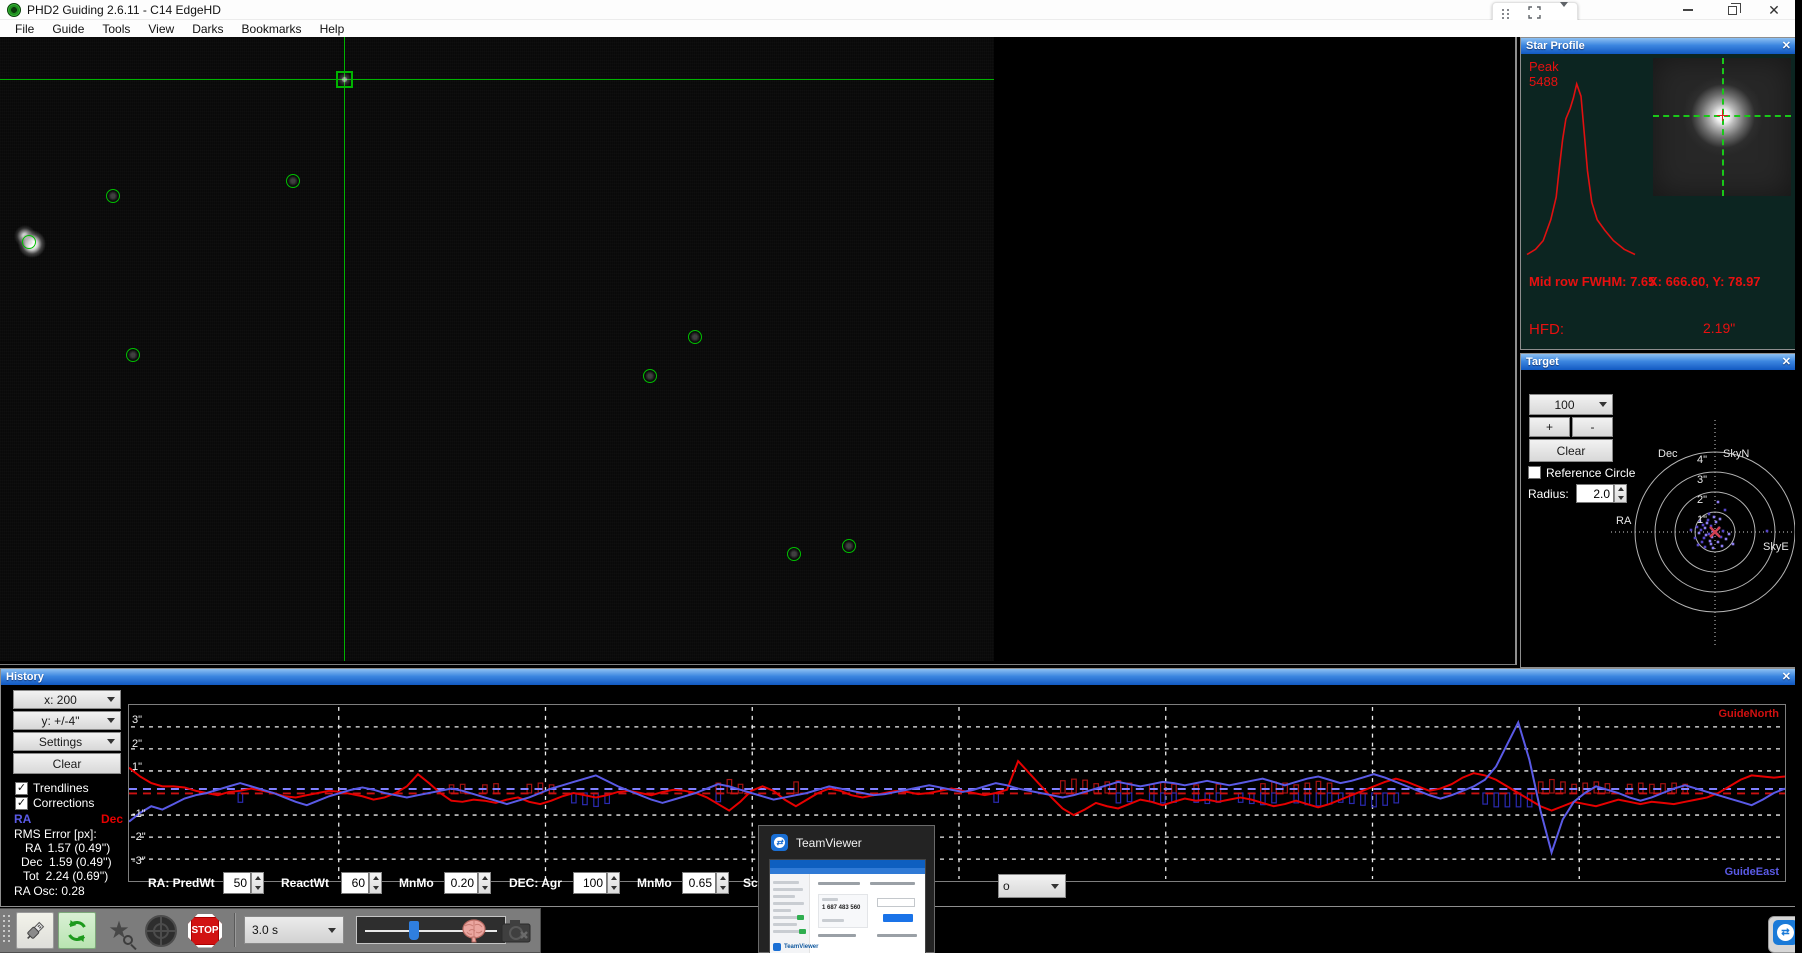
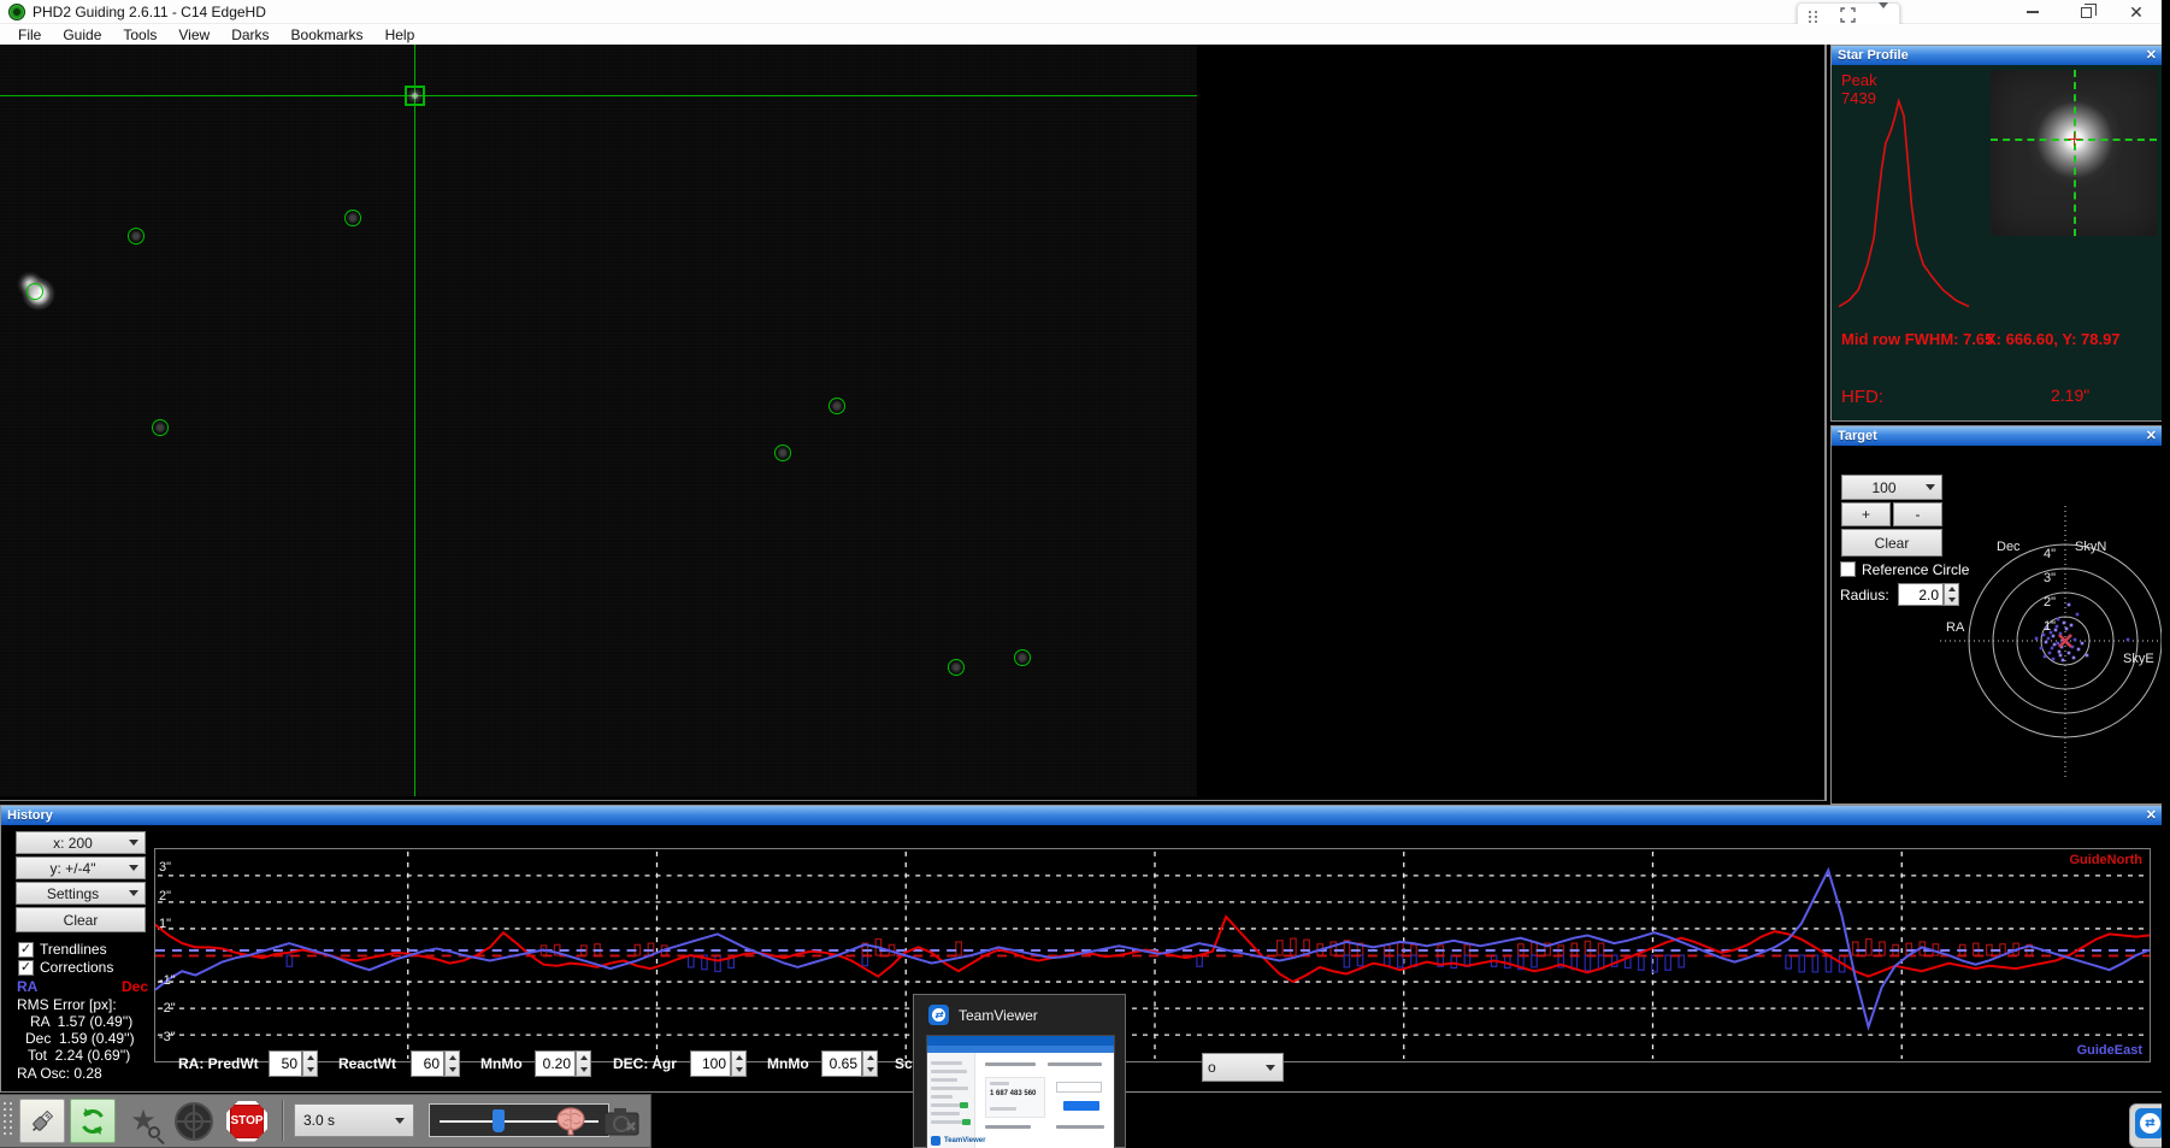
  PHD2 Guiding 2.6.11 - C14 EdgeHD
  ✕
  File
  Guide
  Tools
  View
  Darks
  Bookmarks
  Help
  Star Profile
  ✕
  Peak
- 5488
+ 7439
  Mid row FWHM: 7.65
  X: 666.60, Y: 78.97
  HFD:
  2.19"
  Target
  ✕
  100
  +
  -
  Clear
  Reference Circle
  Radius:
  2.0
  Dec
  SkyN
  RA
  SkyE
  4"
  3"
  2"
  1"
  History
  ✕
  x: 200
  y: +/-4"
  Settings
  Clear
  ✓
  Trendlines
  ✓
  Corrections
  RA
  Dec
  RMS Error [px]:
  RA 1.57 (0.49'')
  Dec 1.59 (0.49'')
  Tot 2.24 (0.69'')
  RA Osc: 0.28
  3"
  2"
  1"
  -1"
  -2"
  -3"
  GuideNorth
  GuideEast
  RA: PredWt
  50
  ReactWt
  60
  MnMo
  0.20
  DEC: Agr
  100
  MnMo
  0.65
  o
  ★
  STOP
  3.0 s
  ⇄
  TeamViewer
  ⇄
